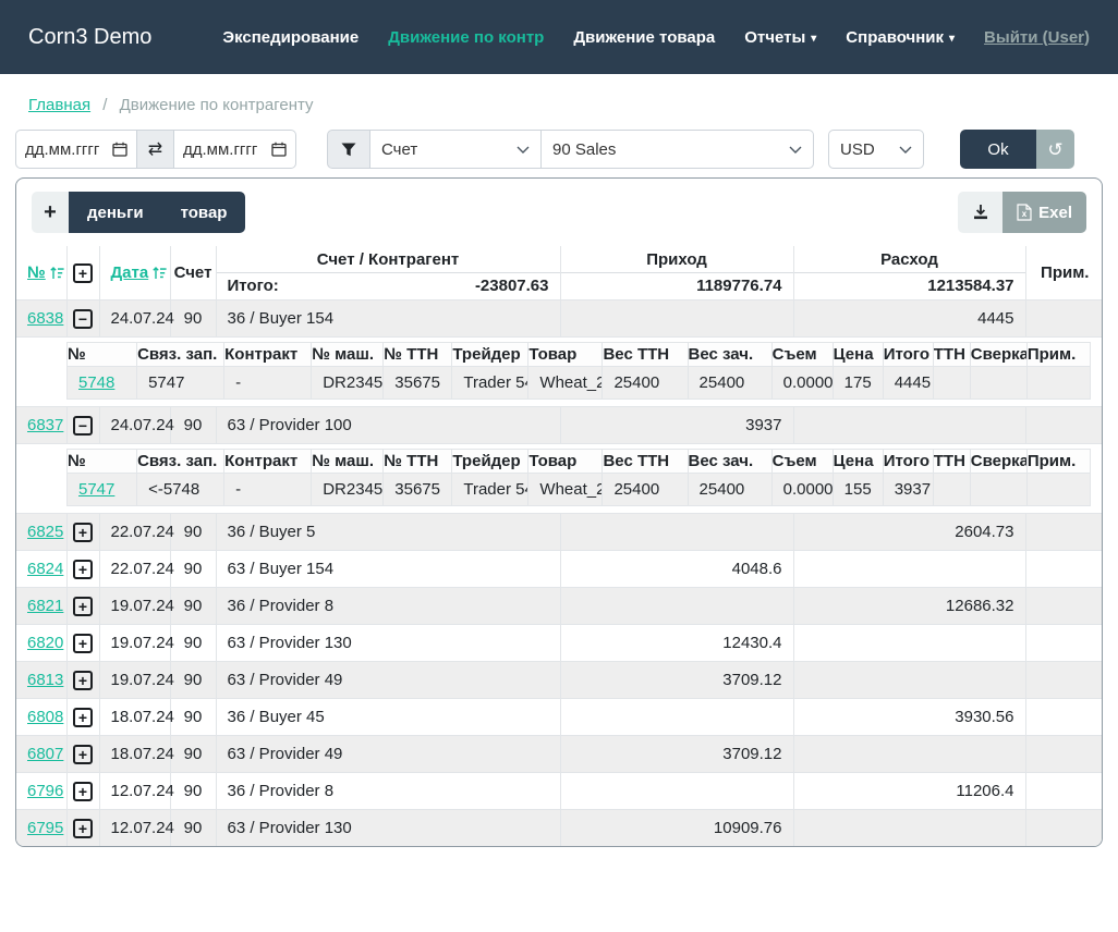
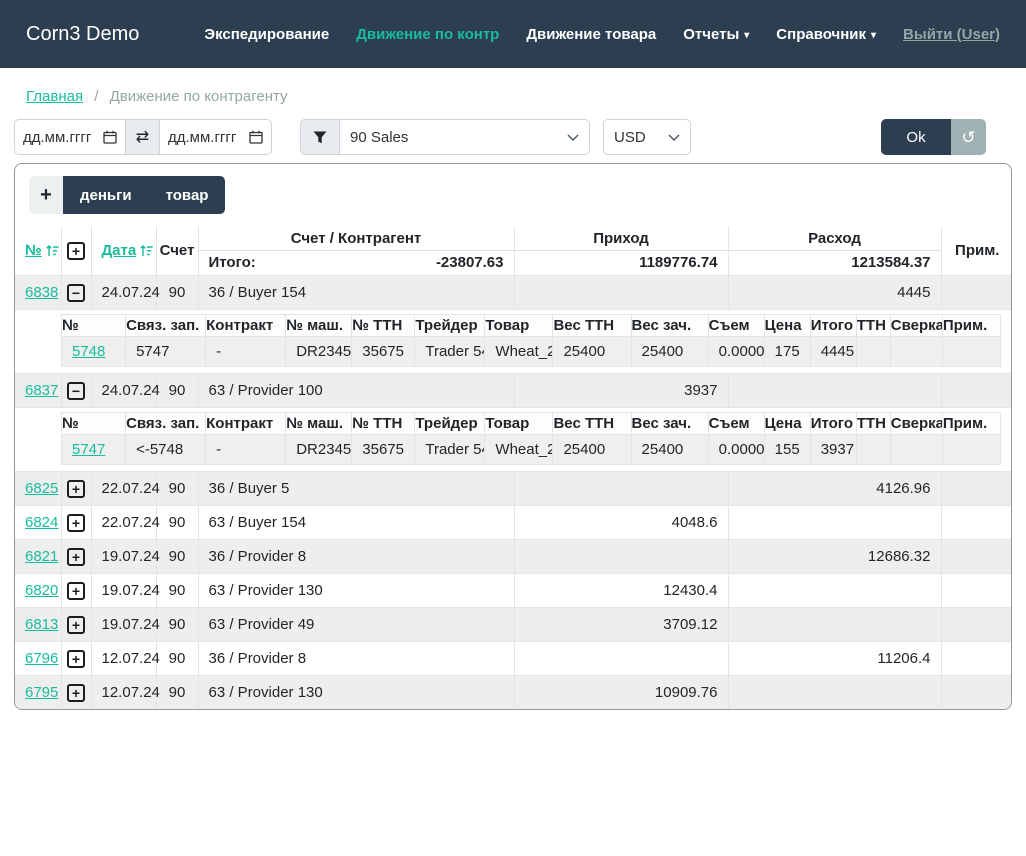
  Corn3 Demo
  Экспедирование
  Движение по контр
  Движение товара
  Отчеты ▾
  Справочник ▾
  Выйти (User)
  Главная / Движение по контрагенту
  дд.мм.гггг
  ⇄
  дд.мм.гггг
- Счет
  90 Sales
  USD
  Ok
  ↺
  +
  деньги
  товар
- x
- Exel
  №	+	Дата	Счет	Счет / Контрагент Итого: -23807.63	Приход 1189776.74	Расход 1213584.37	Прим.
  6838	−	24.07.24	90	36 / Buyer 154		4445
  №	Связ. зап.	Контракт	№ маш.	№ ТТН	Трейдер	Товар	Вес ТТН	Вес зач.	Съем	Цена	Итого	ТТН	Сверка	Прим.
  5748	5747	-	DR2345	35675	Trader 5	Wheat_2	25400	25400	0.0000	175	4445
  6837	−	24.07.24	90	63 / Provider 100	3937
  №	Связ. зап.	Контракт	№ маш.	№ ТТН	Трейдер	Товар	Вес ТТН	Вес зач.	Съем	Цена	Итого	ТТН	Сверка	Прим.
  5747	<-5748	-	DR2345	35675	Trader 5	Wheat_2	25400	25400	0.0000	155	3937
- 6825	+	22.07.24	90	36 / Buyer 5		2604.73
+ 6825	+	22.07.24	90	36 / Buyer 5		4126.96
  6824	+	22.07.24	90	63 / Buyer 154	4048.6
  6821	+	19.07.24	90	36 / Provider 8		12686.32
  6820	+	19.07.24	90	63 / Provider 130	12430.4
  6813	+	19.07.24	90	63 / Provider 49	3709.12
- 6808	+	18.07.24	90	36 / Buyer 45		3930.56
- 6807	+	18.07.24	90	63 / Provider 49	3709.12
  6796	+	12.07.24	90	36 / Provider 8		11206.4
  6795	+	12.07.24	90	63 / Provider 130	10909.76
